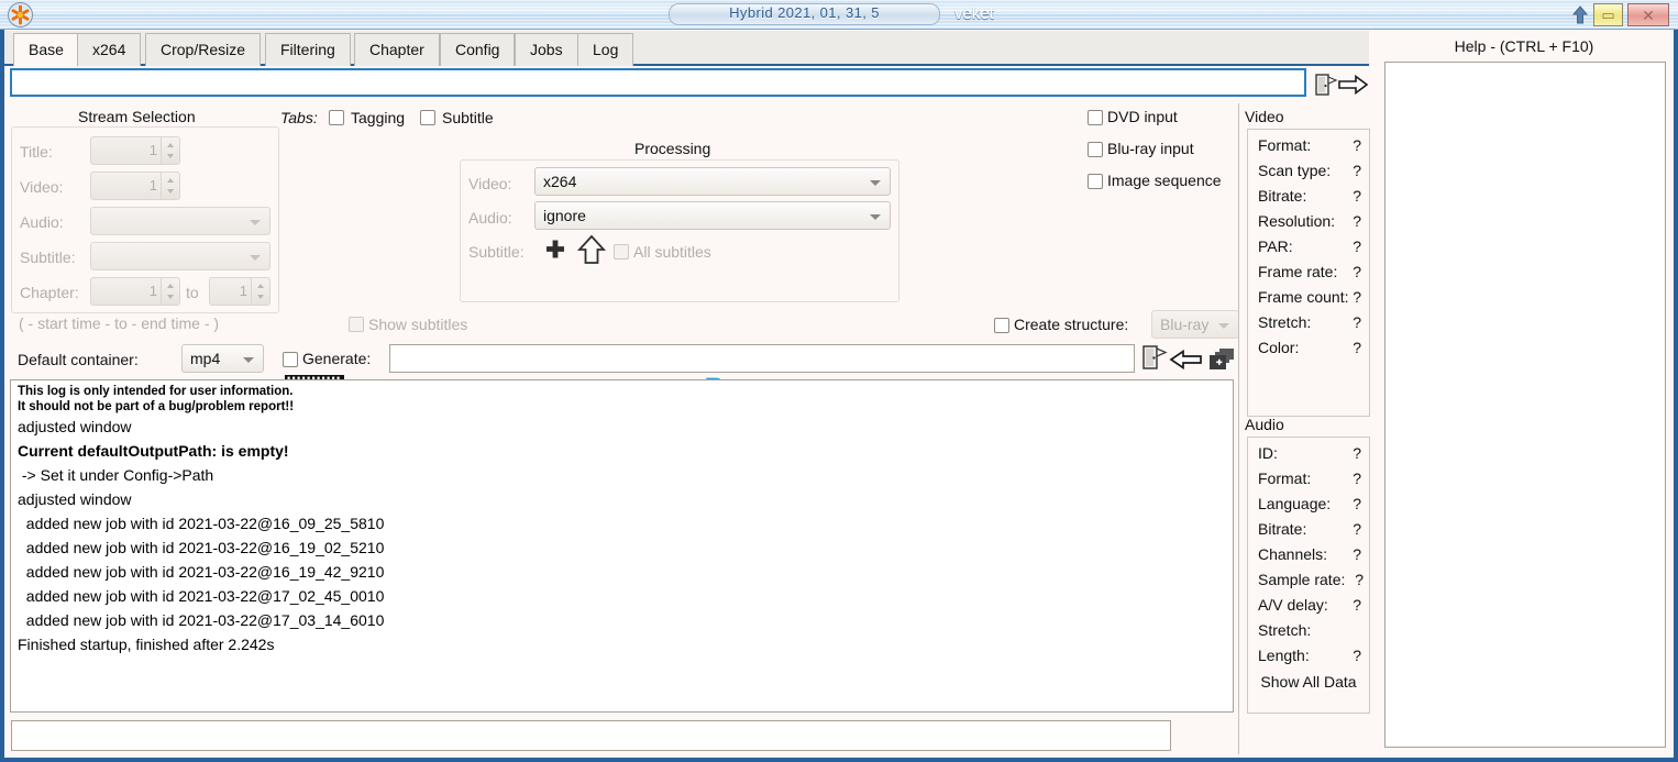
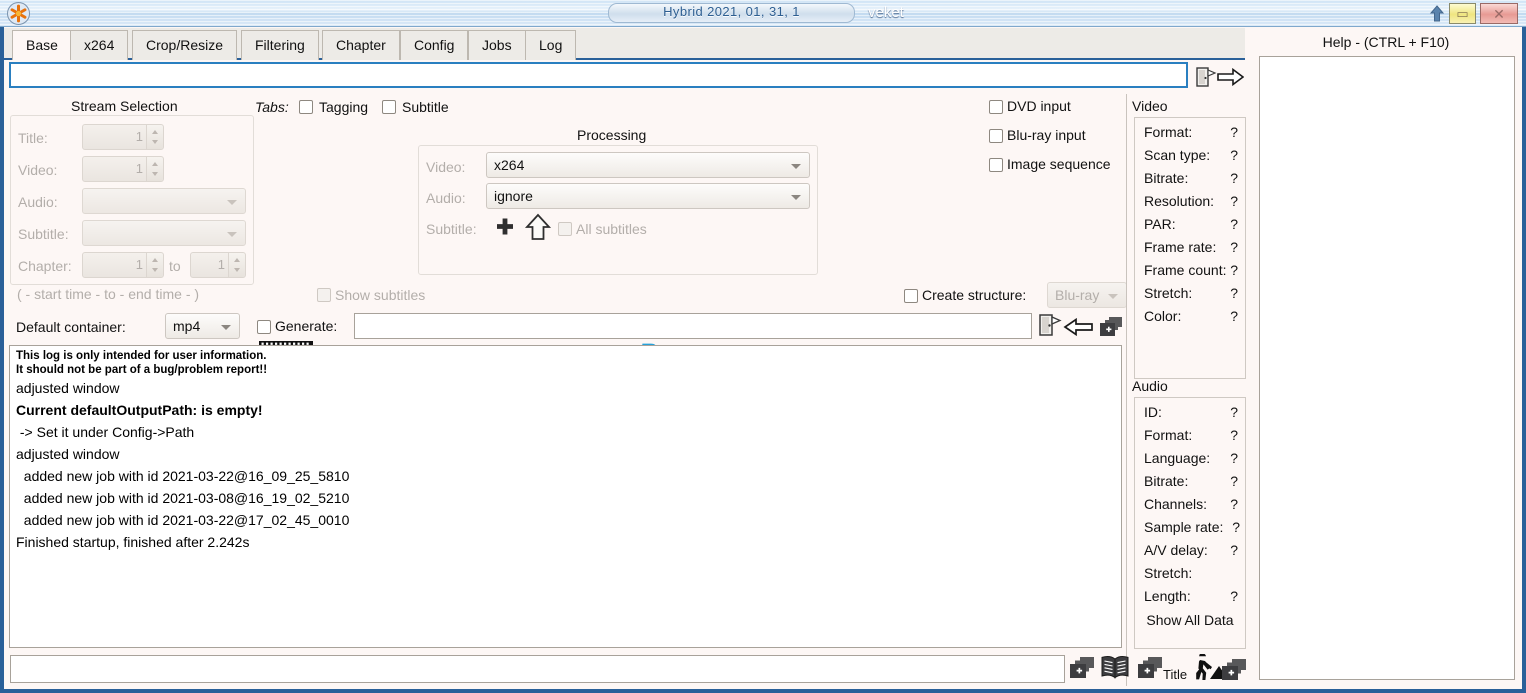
- Hybrid 2021, 01, 31, 5
+ Hybrid 2021, 01, 31, 1
  veket
  ▭
  ✕
  Base
  x264
  Crop/Resize
  Filtering
  Chapter
  Config
  Jobs
  Log
  Help - (CTRL + F10)
  Stream Selection
  Title:
  1
  Video:
  1
  Audio:
  Subtitle:
  Chapter:
  1
  to
  1
  ( - start time - to - end time - )
  Tabs:
  Tagging
  Subtitle
  Processing
  Video:
  x264
  Audio:
  ignore
  Subtitle:
  All subtitles
  DVD input
  Blu-ray input
  Image sequence
  Show subtitles
  Create structure:
  Blu-ray
  Default container:
  mp4
  Generate:
  This log is only intended for user information.
  It should not be part of a bug/problem report!!
  adjusted window
  Current defaultOutputPath: is empty!
  -> Set it under Config->Path
  adjusted window
  added new job with id 2021-03-22@16_09_25_5810
- added new job with id 2021-03-22@16_19_02_5210
+ added new job with id 2021-03-08@16_19_02_5210
- added new job with id 2021-03-22@16_19_42_9210
  added new job with id 2021-03-22@17_02_45_0010
- added new job with id 2021-03-22@17_03_14_6010
  Finished startup, finished after 2.242s
  Video
  Format:
  ?
  Scan type:
  ?
  Bitrate:
  ?
  Resolution:
  ?
  PAR:
  ?
  Frame rate:
  ?
  Frame count:
  ?
  Stretch:
  ?
  Color:
  ?
  Audio
  ID:
  ?
  Format:
  ?
  Language:
  ?
  Bitrate:
  ?
  Channels:
  ?
  Sample rate:
  ?
  A/V delay:
  ?
  Stretch:
  Length:
  ?
  Show All Data
+ Title
